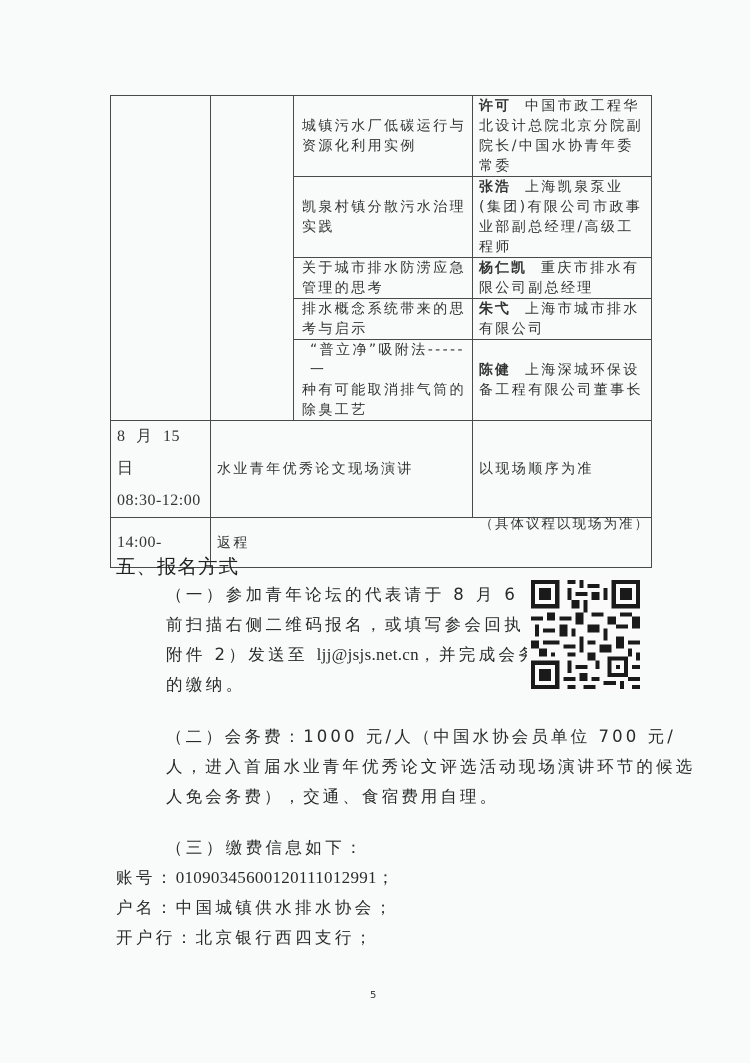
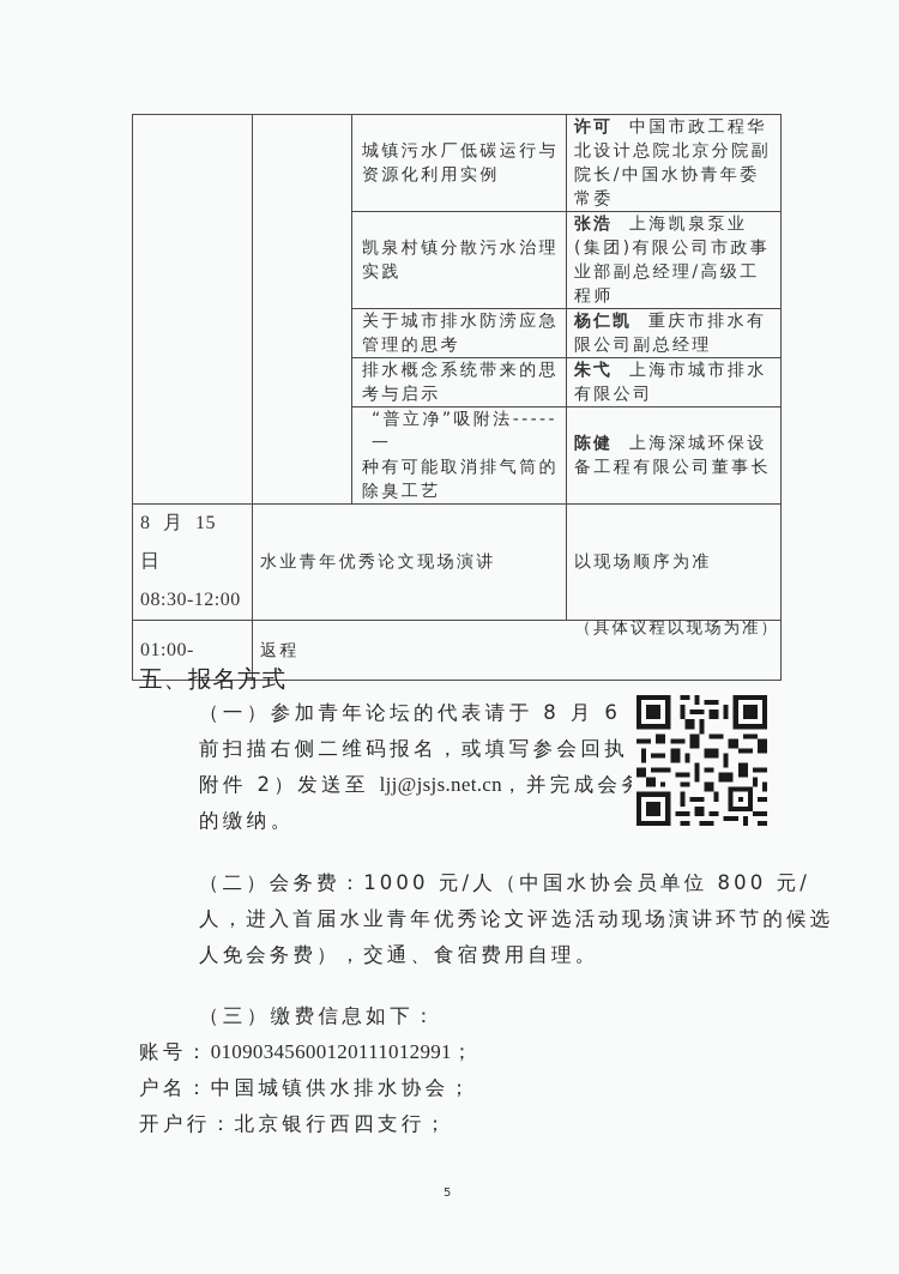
  		城镇污水厂低碳运行与资源化利用实例	许可 中国市政工程华北设计总院北京分院副院长/中国水协青年委常委
  凯泉村镇分散污水治理实践	张浩 上海凯泉泵业(集团)有限公司市政事业部副总经理/高级工程师
  关于城市排水防涝应急管理的思考	杨仁凯 重庆市排水有限公司副总经理
  排水概念系统带来的思考与启示	朱弋 上海市城市排水有限公司
  “普立净”吸附法-----一 种有可能取消排气筒的除臭工艺	陈健 上海深城环保设备工程有限公司董事长
  8 月 15 日 08:30-12:00	水业青年优秀论文现场演讲	以现场顺序为准
- 14:00-	返程
+ 01:00-	返程
  （具体议程以现场为准）
  五、报名方式
  （一）参加青年论坛的代表请于 8 月 6前扫描右侧二维码报名，或填写参会回执附件 2）发送至 ljj@jsjs.net.cn，并完成会的缴纳。
- （二）会务费：1000 元/人（中国水协会员单位 700 元/人，进入首届水业青年优秀论文评选活动现场演讲环节的候选人免会务费），交通、食宿费用自理。
+ （二）会务费：1000 元/人（中国水协会员单位 800 元/人，进入首届水业青年优秀论文评选活动现场演讲环节的候选人免会务费），交通、食宿费用自理。
  （三）缴费信息如下：
  账号：01090345600120111012991；
  户名：中国城镇供水排水协会；
  开户行：北京银行西四支行；
  5
